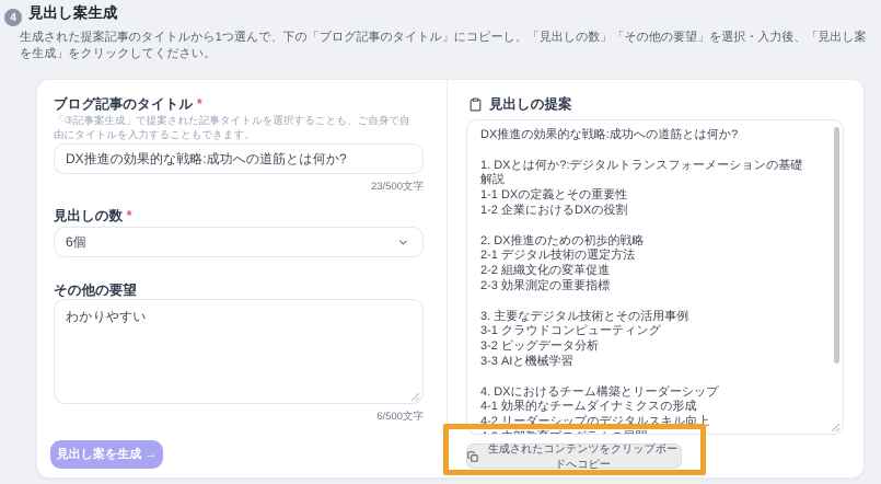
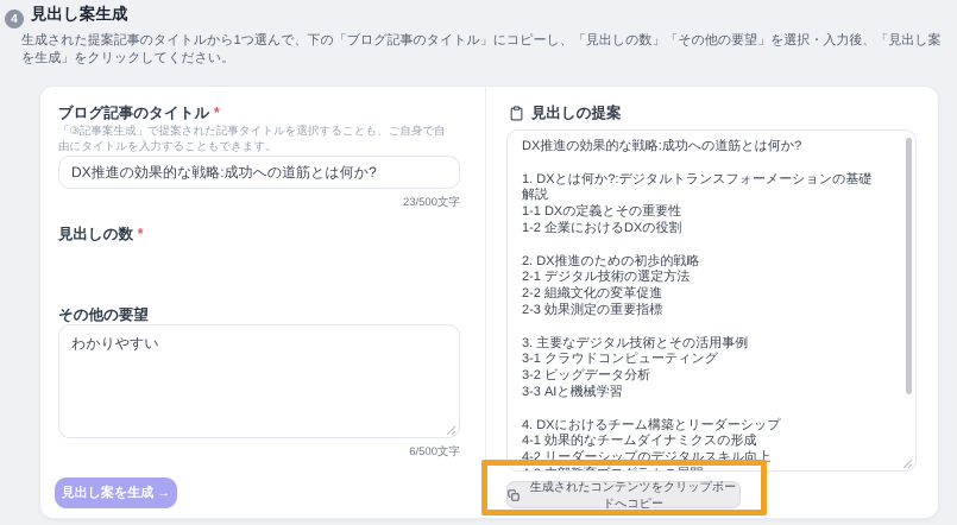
  4
  見出し案生成
  生成された提案記事のタイトルから1つ選んで、下の「ブログ記事のタイトル」にコピーし、「見出しの数」「その他の要望」を選択・入力後、「見出し案を生成」をクリックしてください。
  ブログ記事のタイトル *
  「③記事案生成」で提案された記事タイトルを選択することも、ご自身で自由にタイトルを入力することもできます。
  DX推進の効果的な戦略:成功への道筋とは何か?
  23/500文字
  見出しの数 *
- 6個
  その他の要望
  わかりやすい
  6/500文字
  見出し案を生成 →
  見出しの提案
  DX推進の効果的な戦略:成功への道筋とは何か?
  1. DXとは何か?:デジタルトランスフォーメーションの基礎解説
  1-1 DXの定義とその重要性
  1-2 企業におけるDXの役割
  2. DX推進のための初歩的戦略
  2-1 デジタル技術の選定方法
  2-2 組織文化の変革促進
  2-3 効果測定の重要指標
  3. 主要なデジタル技術とその活用事例
  3-1 クラウドコンピューティング
  3-2 ビッグデータ分析
  3-3 AIと機械学習
  4. DXにおけるチーム構築とリーダーシップ
  4-1 効果的なチームダイナミクスの形成
  4-2 リーダーシップのデジタルスキル向上
  生成されたコンテンツをクリップボードへコピー
